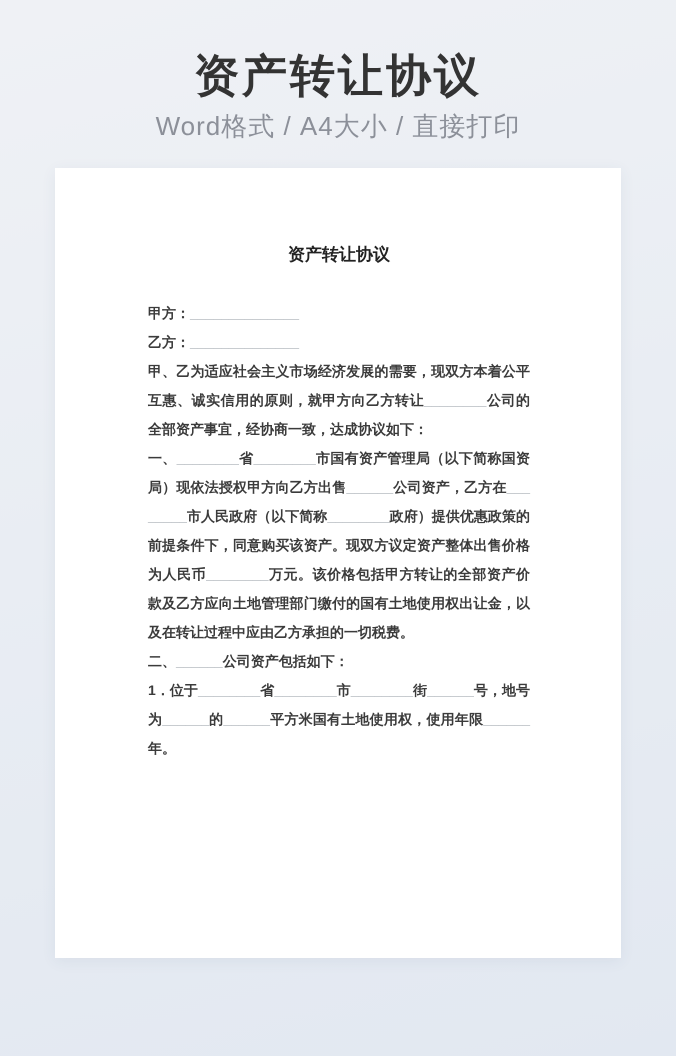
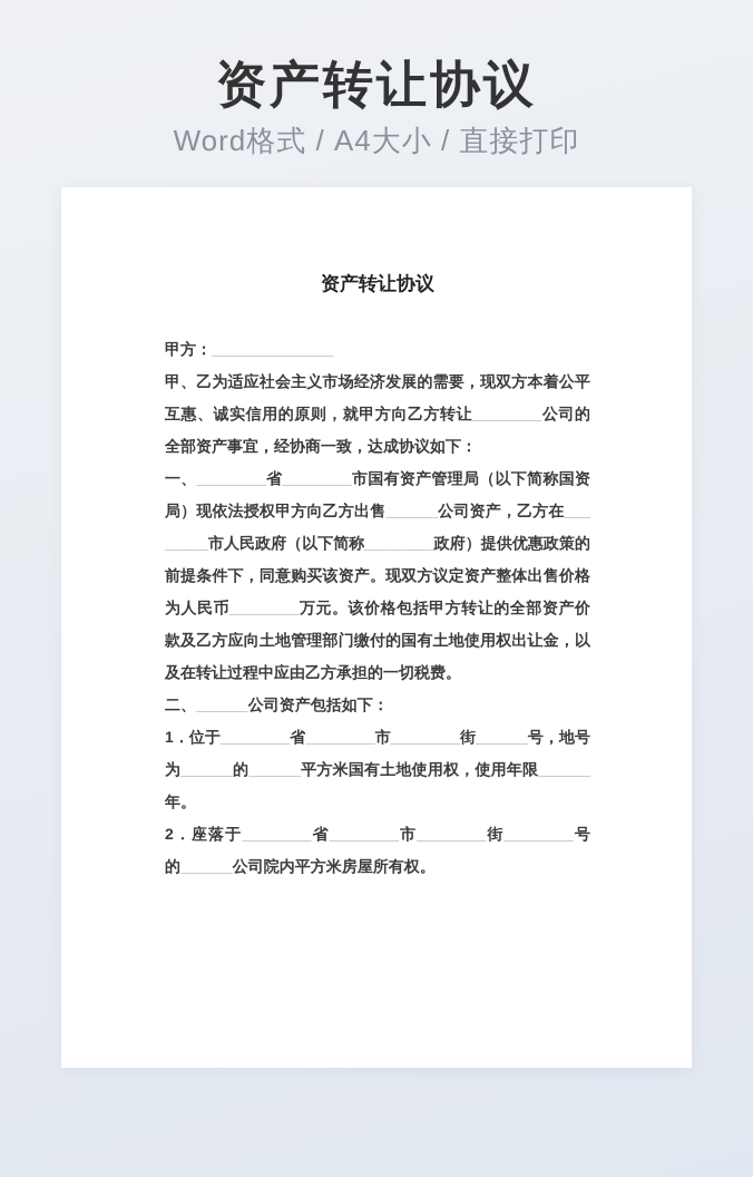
  资产转让协议
  Word格式 / A4大小 / 直接打印
  资产转让协议
  甲方：______________
- 乙方：______________
  甲、乙为适应社会主义市场经济发展的需要，现双方本着公平互惠、诚实信用的原则，就甲方向乙方转让________公司的全部资产事宜，经协商一致，达成协议如下：
  一、________省________市国有资产管理局（以下简称国资局）现依法授权甲方向乙方出售______公司资产，乙方在________市人民政府（以下简称________政府）提供优惠政策的前提条件下，同意购买该资产。现双方议定资产整体出售价格为人民币________万元。该价格包括甲方转让的全部资产价款及乙方应向土地管理部门缴付的国有土地使用权出让金，以及在转让过程中应由乙方承担的一切税费。
  二、______公司资产包括如下：
  1．位于________省________市________街______号，地号为______的______平方米国有土地使用权，使用年限______年。
+ 2．座落于________省________市________街________号的______公司院内平方米房屋所有权。
